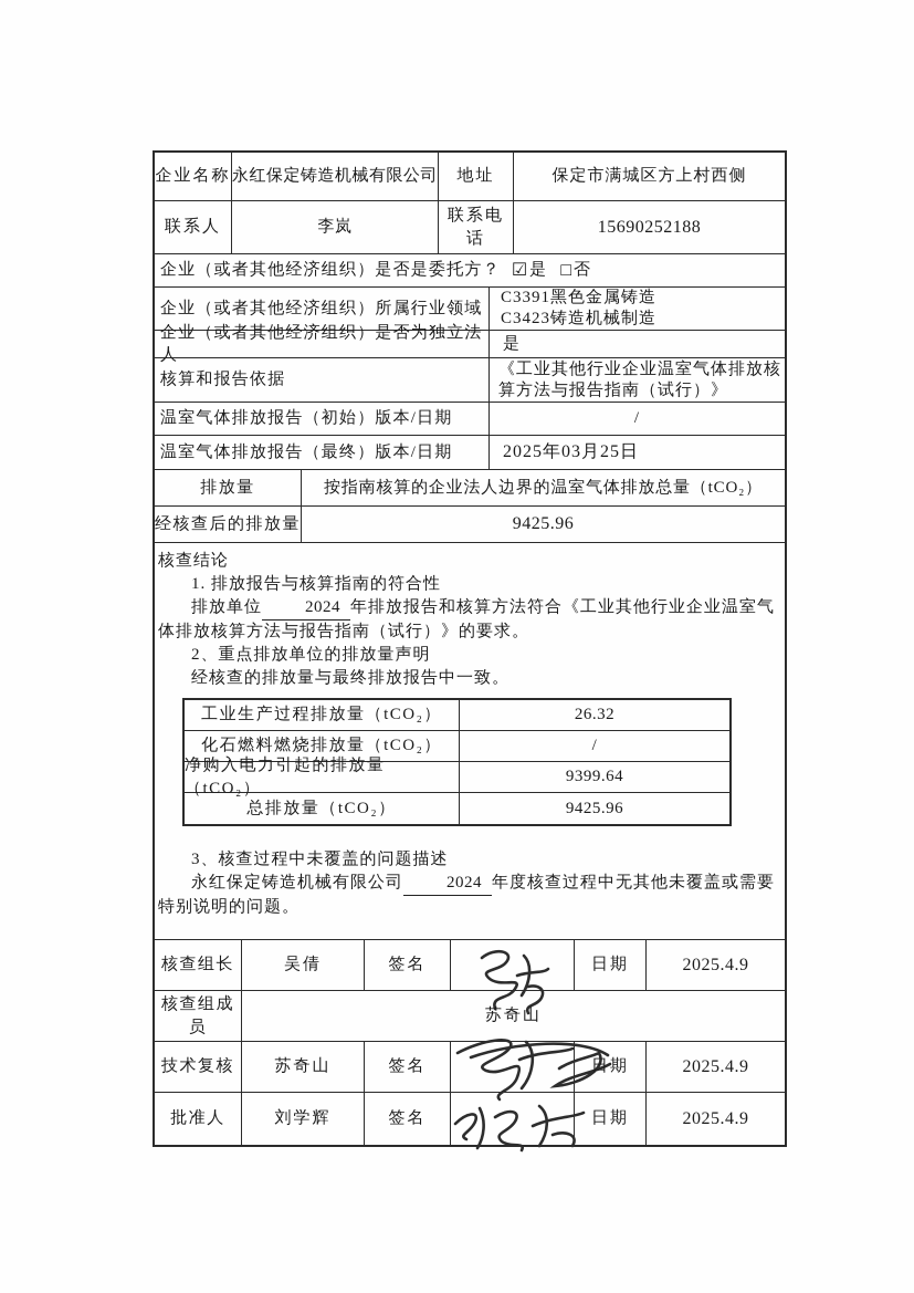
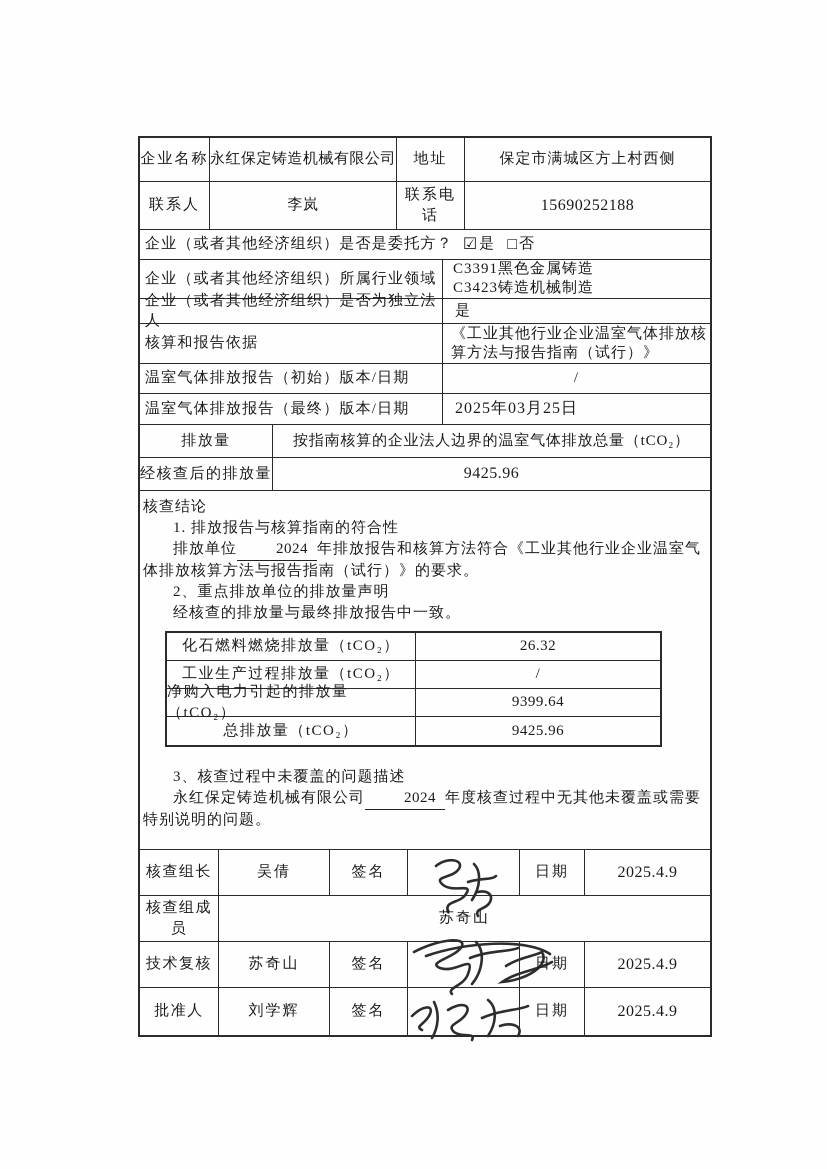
  企业名称
  永红保定铸造机械有限公司
  地址
  保定市满城区方上村西侧
  联系人
  李岚
  联系电话
  15690252188
  企业（或者其他经济组织）是否是委托方？
  ☑
  是
  □
  否
  企业（或者其他经济组织）所属行业领域
  C3391黑色金属铸造
  C3423铸造机械制造
  企业（或者其他经济组织）是否为独立法人
  是
  核算和报告依据
  《工业其他行业企业温室气体排放核算方法与报告指南（试行）》
  温室气体排放报告（初始）版本/日期
  /
  温室气体排放报告（最终）版本/日期
  2025年03月25日
  排放量
  按指南核算的企业法人边界的温室气体排放总量（tCO₂）
  经核查后的排放量
  9425.96
  核查结论
  1. 排放报告与核算指南的符合性
  排放单位 2024 年排放报告和核算方法符合《工业其他行业企业温室气体排放核算方法与报告指南（试行）》的要求。
  2、重点排放单位的排放量声明
  经核查的排放量与最终排放报告中一致。
- 工业生产过程排放量（tCO₂）
+ 化石燃料燃烧排放量（tCO₂）
  26.32
- 化石燃料燃烧排放量（tCO₂）
+ 工业生产过程排放量（tCO₂）
  /
  净购入电力引起的排放量（tCO₂）
  9399.64
  总排放量（tCO₂）
  9425.96
  3、核查过程中未覆盖的问题描述
  永红保定铸造机械有限公司 2024 年度核查过程中无其他未覆盖或需要特别说明的问题。
  核查组长
  吴倩
  签名
  日期
  2025.4.9
  核查组成员
  苏奇山
  技术复核
  苏奇山
  签名
  日期
  2025.4.9
  批准人
  刘学辉
  签名
  日期
  2025.4.9
